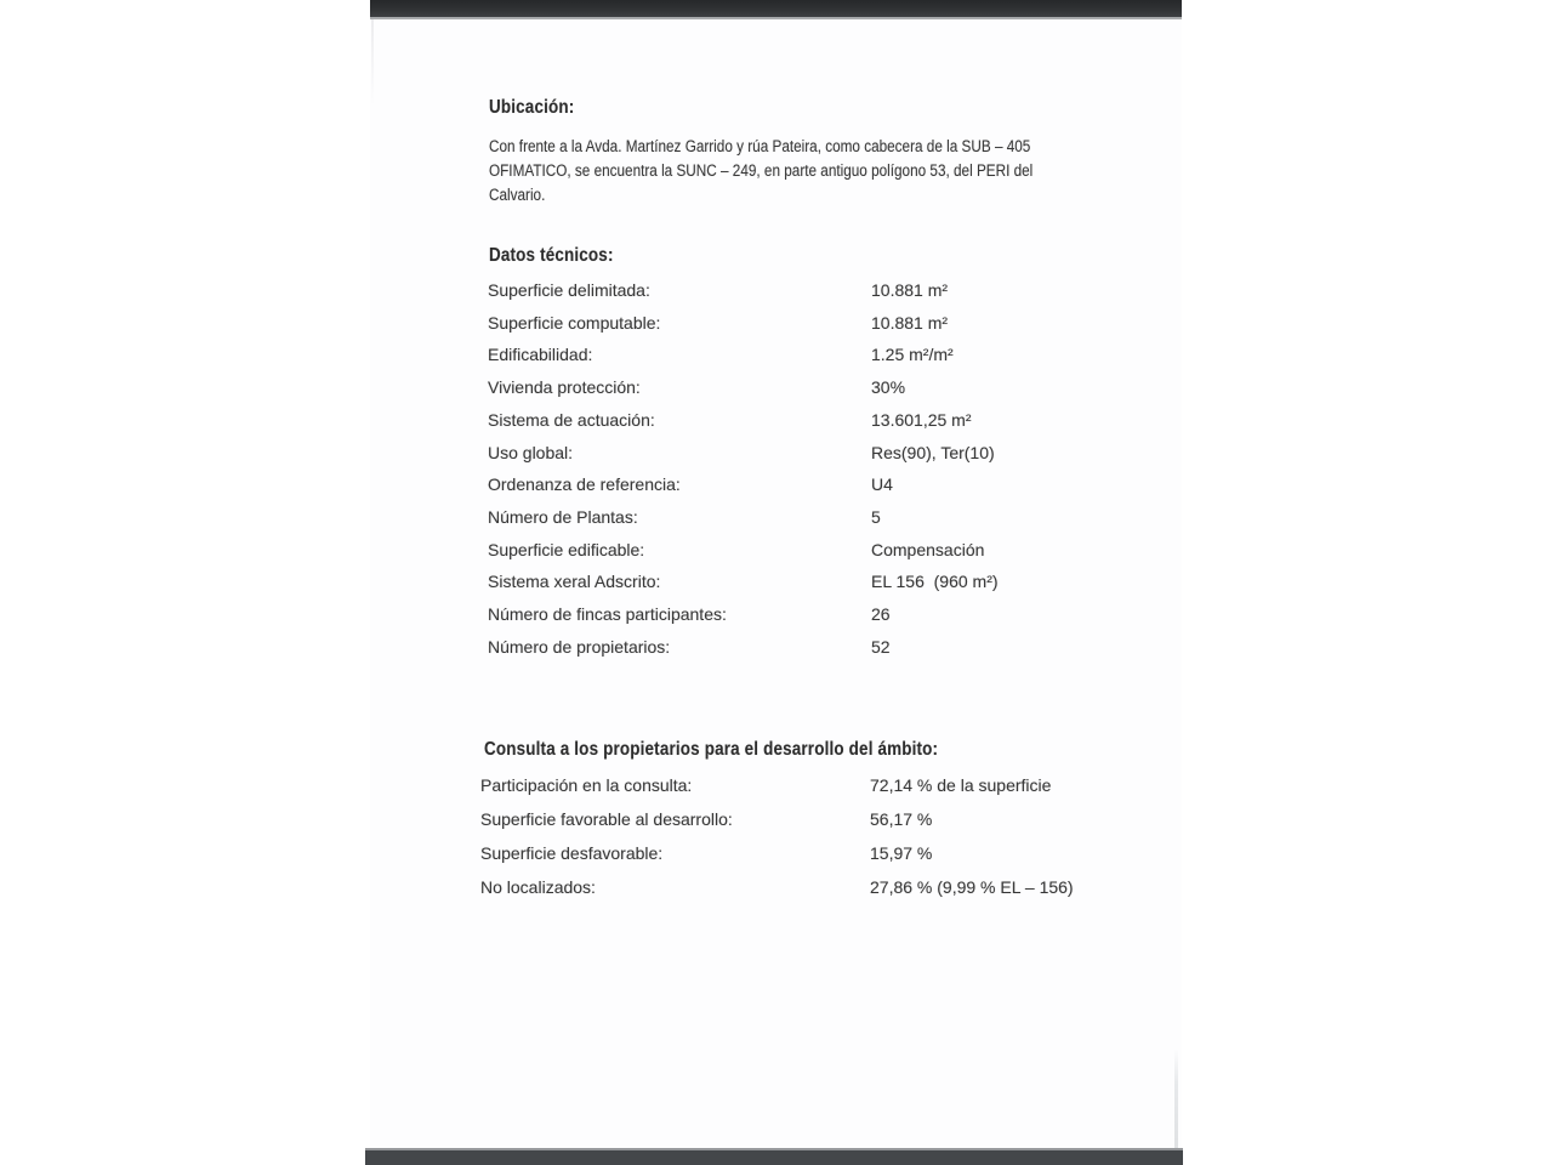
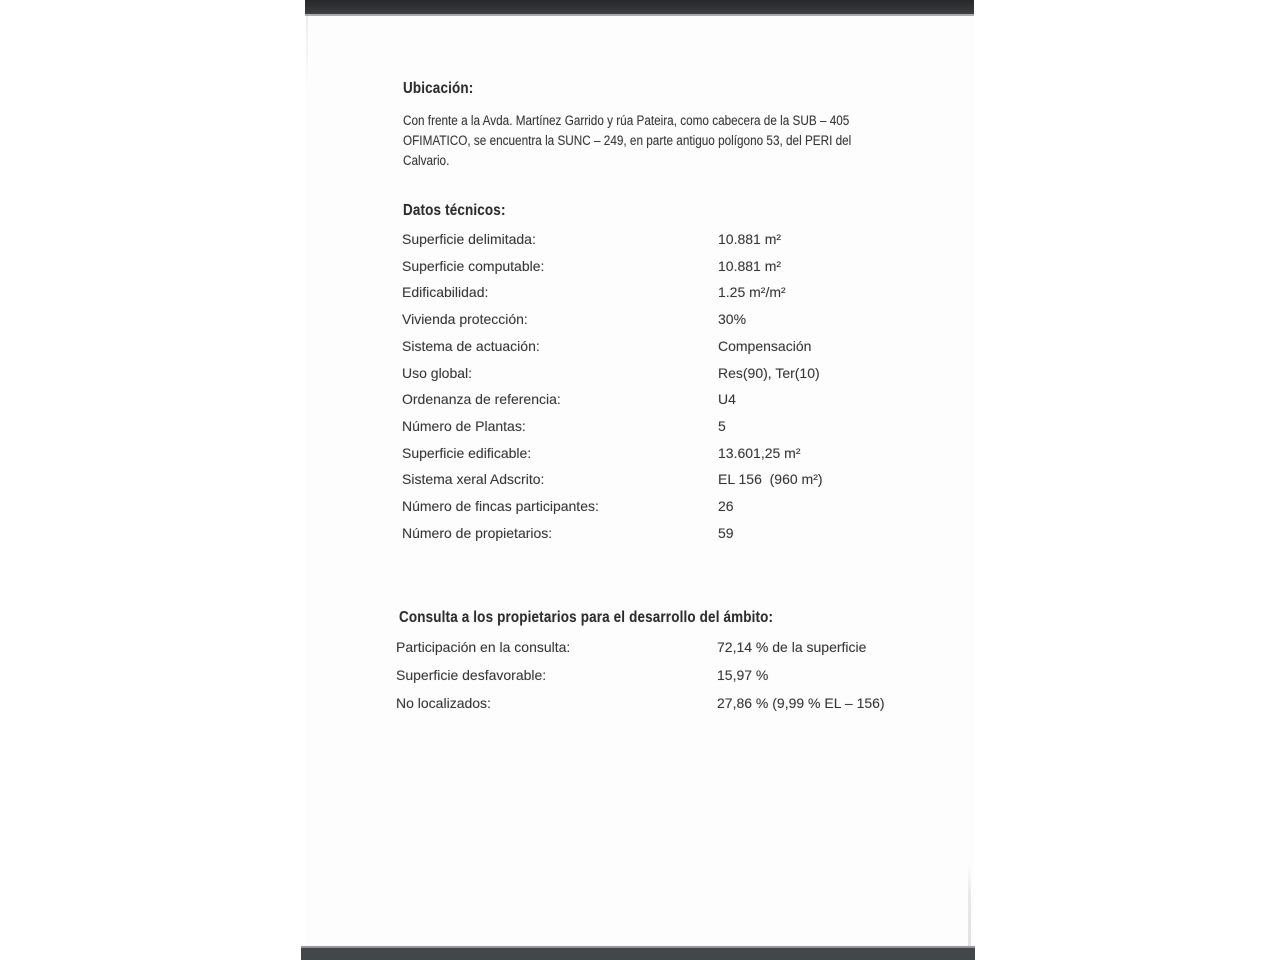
  Ubicación:
  Con frente a la Avda. Martínez Garrido y rúa Pateira, como cabecera de la SUB – 405
  OFIMATICO, se encuentra la SUNC – 249, en parte antiguo polígono 53, del PERI del
  Calvario.
  Datos técnicos:
  Superficie delimitada:
  10.881 m²
  Superficie computable:
  10.881 m²
  Edificabilidad:
  1.25 m²/m²
  Vivienda protección:
  30%
  Sistema de actuación:
- 13.601,25 m²
+ Compensación
  Uso global:
  Res(90), Ter(10)
  Ordenanza de referencia:
  U4
  Número de Plantas:
  5
  Superficie edificable:
- Compensación
+ 13.601,25 m²
  Sistema xeral Adscrito:
  EL 156 (960 m²)
  Número de fincas participantes:
  26
  Número de propietarios:
- 52
+ 59
  Consulta a los propietarios para el desarrollo del ámbito:
  Participación en la consulta:
  72,14 % de la superficie
- Superficie favorable al desarrollo:
- 56,17 %
  Superficie desfavorable:
  15,97 %
  No localizados:
  27,86 % (9,99 % EL – 156)
